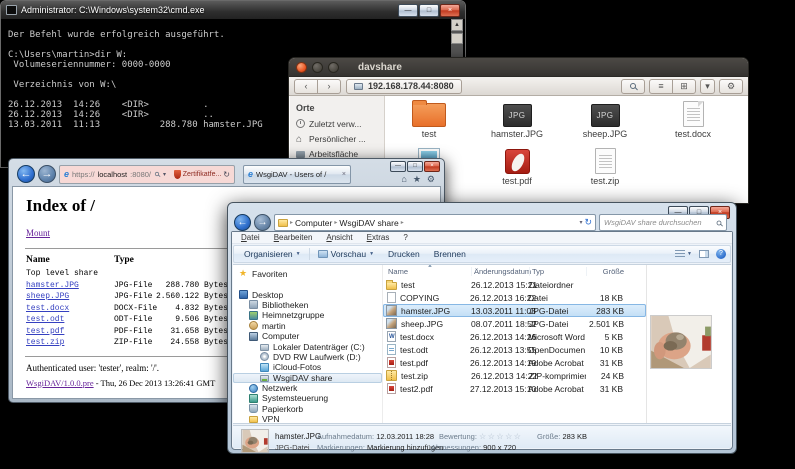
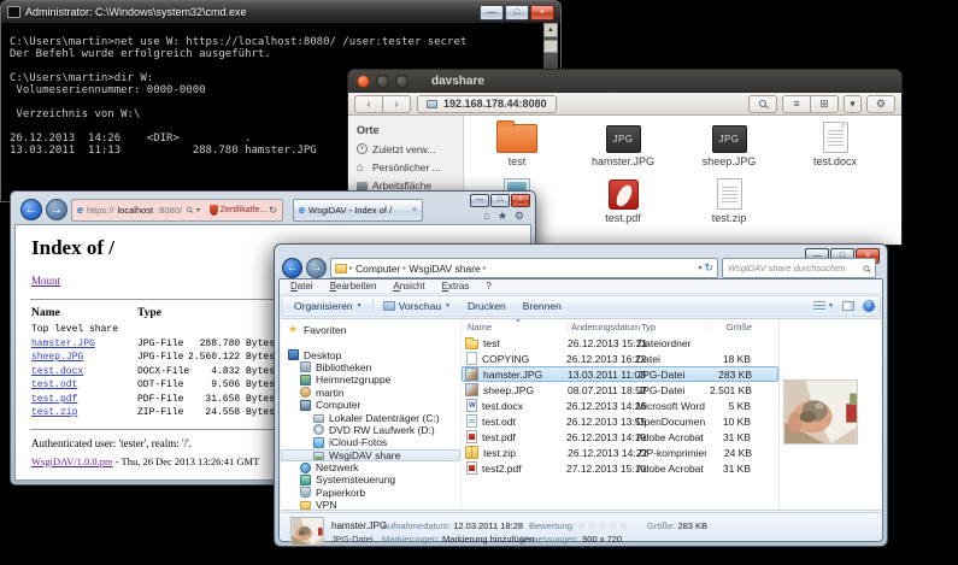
  Administrator: C:\Windows\system32\cmd.exe
+ C:\Users\martin>net use W: https://localhost:8080/ /user:tester secret
  Der Befehl wurde erfolgreich ausgeführt.
  C:\Users\martin>dir W:
  Volumeseriennummer: 0000-0000
  Verzeichnis von W:\
  26.12.2013 14:26 <DIR> .
- 26.12.2013 14:26 <DIR> ..
  13.03.2011 11:13 288.780 hamster.JPG
  davshare
  ‹
  ›
  192.168.178.44:8080
  ≡
  ⊞
  ▾
  ⚙
  Orte
  Zuletzt verw...
  Persönlicher ...
  Arbeitsfläche
  test
  hamster.JPG
  sheep.JPG
  test.docx
  test.pdf
  test.zip
  ←
  →
  e
  https://
  localhost
  :8080/
  ↻
  e
- WsgiDAV - Users of /
+ WsgiDAV - Index of /
  ⌂
  ★
  ⚙
  Index of /
  Mount
  Name Type
  Top level share
  hamster.JPG JPG-File 288.780 Bytes
  sheep.JPG JPG-File 2.560.122 Bytes
  test.docx DOCX-File 4.832 Bytes
  test.odt ODT-File 9.506 Bytes
  test.pdf PDF-File 31.658 Bytes
  test.zip ZIP-File 24.558 Bytes
  Authenticated user: 'tester', realm: '/'.
  WsgiDAV/1.0.0.pre - Thu, 26 Dec 2013 13:26:41 GMT
  ←
  →
  Computer
  WsgiDAV share
  ↻
  WsgiDAV share durchsuchen
  Datei
  Bearbeiten
  Ansicht
  Extras
  ?
  Organisieren
  Vorschau
  Drucken
  Brennen
  Favoriten
  Desktop
  Bibliotheken
  Heimnetzgruppe
  martin
  Computer
  Lokaler Datenträger (C:)
  DVD RW Laufwerk (D:)
  iCloud-Fotos
  WsgiDAV share
  Netzwerk
  Systemsteuerung
  Papierkorb
  VPN
  Name
  Änderungsdatum
  Typ
  Größe
  test
  26.12.2013 15:
  Dateiordner
  COPYING
  26.12.2013 16:
  Datei
  18 KB
  hamster.JPG
  13.03.2011 11:0
  JPG-Datei
  283 KB
  sheep.JPG
  08.07.2011 18:
  JPG-Datei
  2.501 KB
  test.docx
  26.12.2013 14:
  Microsoft Word
  5 KB
  test.odt
  26.12.2013 13:
  10 KB
  test.pdf
  26.12.2013 14:
  Adobe Acrobat
  31 KB
  test.zip
  26.12.2013 14:
  ZIP-komprimier
  24 KB
  test2.pdf
  27.12.2013 15:
  Adobe Acrobat
  31 KB
  hamster.JPG
  JPG-Datei
  Aufnahmedatum: 12.03.2011 18:28
  Markierungen: Markierung hinzufügen
  Bewertung: ☆☆☆☆☆
  Abmessungen: 900 x 720
  Größe: 283 KB
